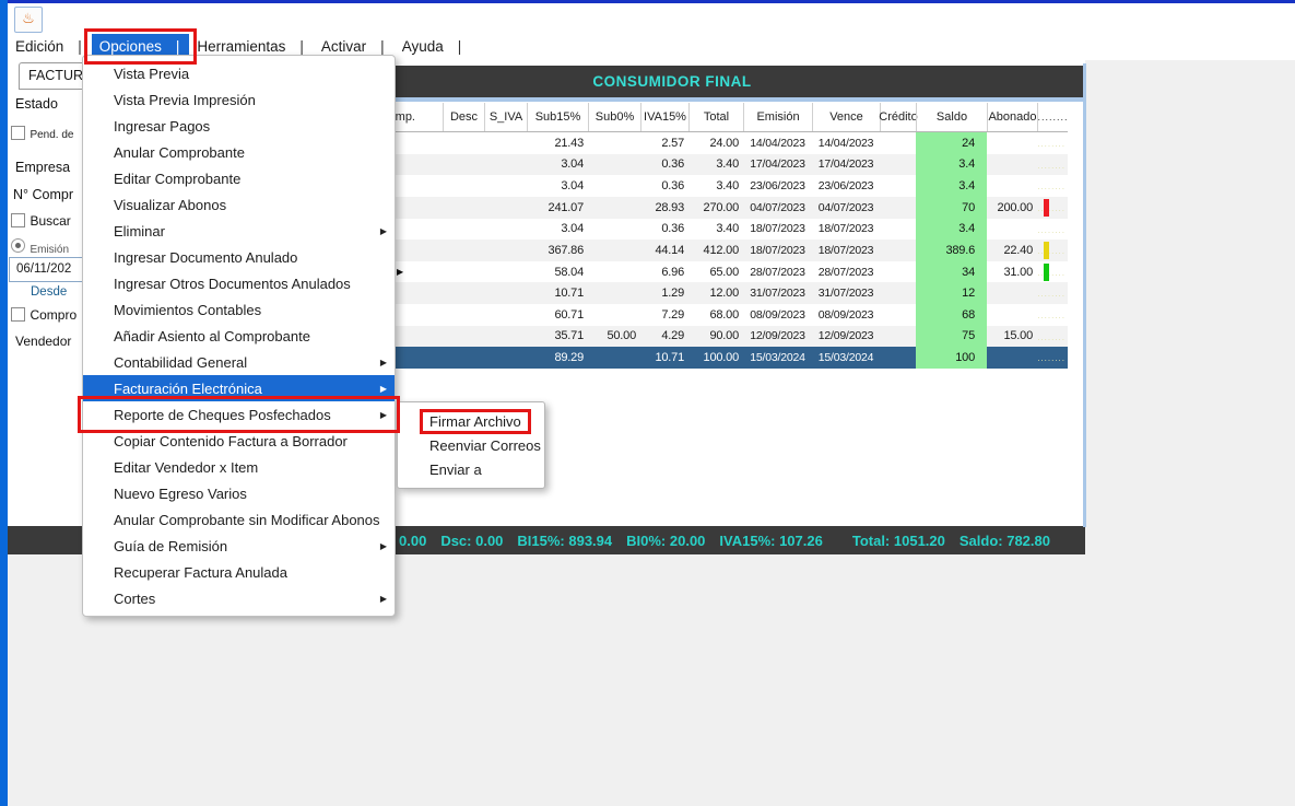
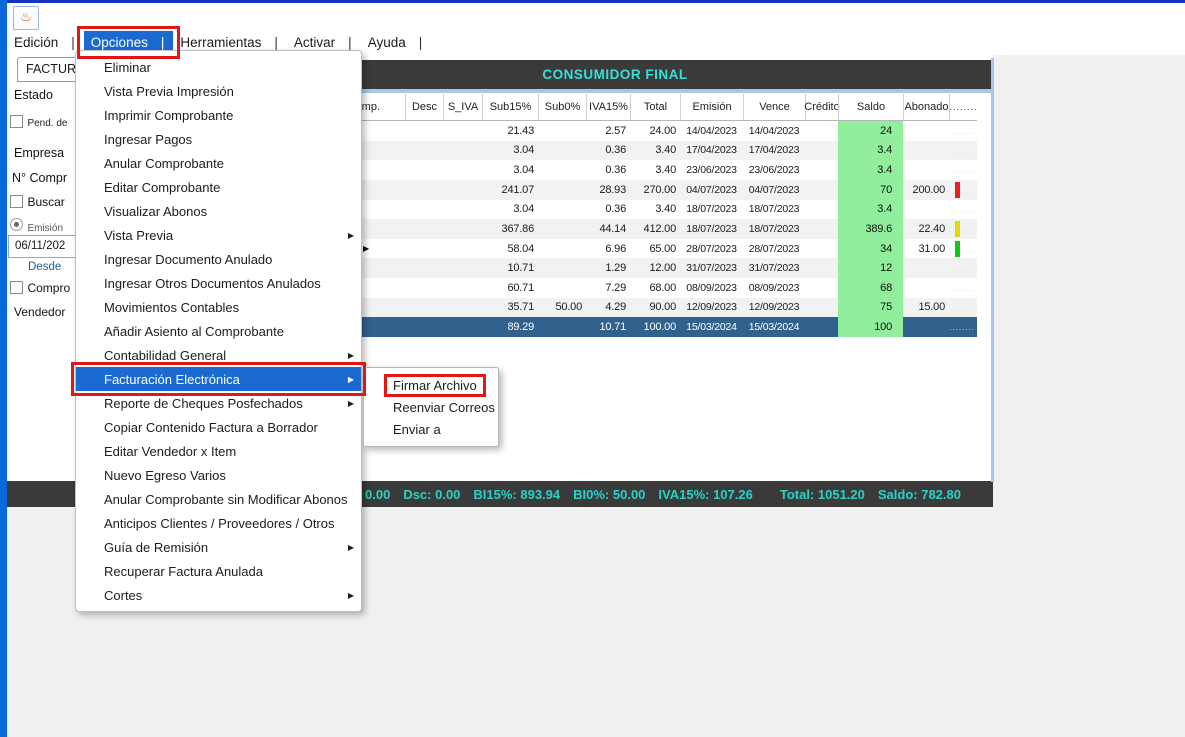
  ♨
  Edición |
  Opciones
  |
  Herramientas |
  Activar |
  Ayuda |
  FACTUR
  Estado
  Pend. de
  Empresa
  N° Compr
  Buscar
  Emisión
  06/11/202
  Desde
  Compro
  Vendedor
  CONSUMIDOR FINAL
  mp.
  Desc
  S_IVA
  Sub15%
  Sub0%
  IVA15%
  Total
  Emisión
  Vence
  Crédito
  Saldo
  Abonado
  ........
  21.43
  2.57
  24.00
  14/04/2023
  14/04/2023
  24
  ........
  3.04
  0.36
  3.40
  17/04/2023
  17/04/2023
  3.4
  ........
  3.04
  0.36
  3.40
  23/06/2023
  23/06/2023
  3.4
  ........
  241.07
  28.93
  270.00
  04/07/2023
  04/07/2023
  70
  200.00
  ......
  3.04
  0.36
  3.40
  18/07/2023
  18/07/2023
  3.4
  ........
  367.86
  44.14
  412.00
  18/07/2023
  18/07/2023
  389.6
  22.40
  ......
  ▶
  58.04
  6.96
  65.00
  28/07/2023
  28/07/2023
  34
  31.00
  ......
  10.71
  1.29
  12.00
  31/07/2023
  31/07/2023
  12
  ........
  60.71
  7.29
  68.00
  08/09/2023
  08/09/2023
  68
  ........
  35.71
  50.00
  4.29
  90.00
  12/09/2023
  12/09/2023
  75
  15.00
  ........
  89.29
  10.71
  100.00
  15/03/2024
  15/03/2024
  100
  ........
  0.00
  Dsc: 0.00
  BI15%: 893.94
- BI0%: 20.00
+ BI0%: 50.00
  IVA15%: 107.26
  Total: 1051.20
  Saldo: 782.80
- Vista Previa
+ Eliminar
  Vista Previa Impresión
+ Imprimir Comprobante
  Ingresar Pagos
  Anular Comprobante
  Editar Comprobante
  Visualizar Abonos
- Eliminar
+ Vista Previa
  ▶
  Ingresar Documento Anulado
  Ingresar Otros Documentos Anulados
  Movimientos Contables
  Añadir Asiento al Comprobante
  Contabilidad General
  ▶
  Facturación Electrónica
  ▶
  Reporte de Cheques Posfechados
  ▶
  Copiar Contenido Factura a Borrador
  Editar Vendedor x Item
  Nuevo Egreso Varios
  Anular Comprobante sin Modificar Abonos
+ Anticipos Clientes / Proveedores / Otros
  Guía de Remisión
  ▶
  Recuperar Factura Anulada
  Cortes
  ▶
  Firmar Archivo
  Reenviar Correos
  Enviar a
